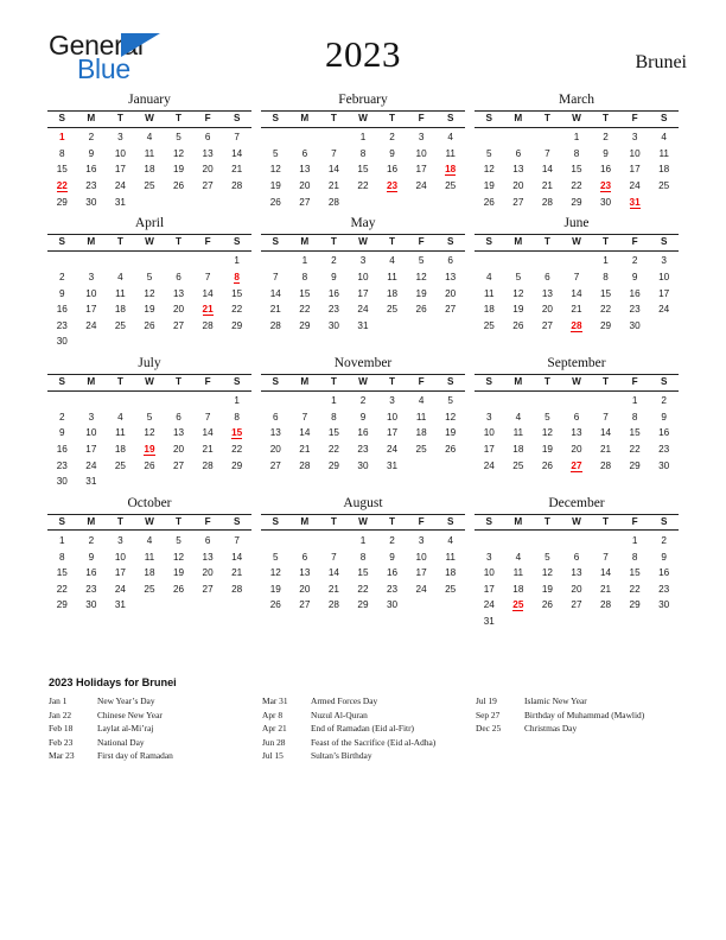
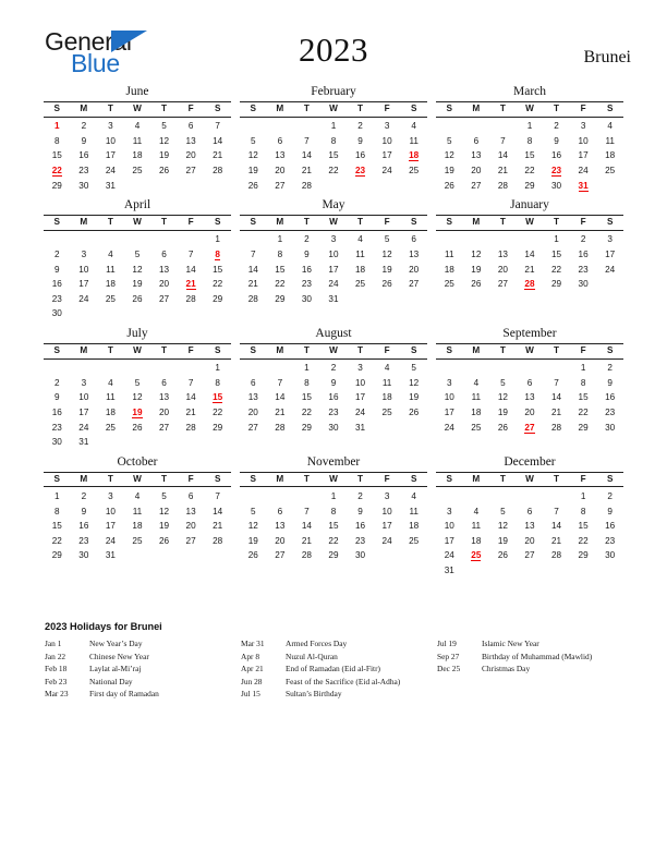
  General
  Blue
  2023
  Brunei
- January
+ June
  S	M	T	W	T	F	S
  1	2	3	4	5	6	7
  8	9	10	11	12	13	14
  15	16	17	18	19	20	21
  22	23	24	25	26	27	28
  29	30	31
  February
  S	M	T	W	T	F	S
  			1	2	3	4
  5	6	7	8	9	10	11
  12	13	14	15	16	17	18
  19	20	21	22	23	24	25
  26	27	28
  March
  S	M	T	W	T	F	S
  			1	2	3	4
  5	6	7	8	9	10	11
  12	13	14	15	16	17	18
  19	20	21	22	23	24	25
  26	27	28	29	30	31
  April
  S	M	T	W	T	F	S
  						1
  2	3	4	5	6	7	8
  9	10	11	12	13	14	15
  16	17	18	19	20	21	22
  23	24	25	26	27	28	29
  30
  May
  S	M	T	W	T	F	S
  	1	2	3	4	5	6
  7	8	9	10	11	12	13
  14	15	16	17	18	19	20
  21	22	23	24	25	26	27
  28	29	30	31
- June
+ January
  S	M	T	W	T	F	S
  				1	2	3
- 4	5	6	7	8	9	10
  11	12	13	14	15	16	17
  18	19	20	21	22	23	24
  25	26	27	28	29	30
  July
  S	M	T	W	T	F	S
  						1
  2	3	4	5	6	7	8
  9	10	11	12	13	14	15
  16	17	18	19	20	21	22
  23	24	25	26	27	28	29
  30	31
- November
+ August
  S	M	T	W	T	F	S
  		1	2	3	4	5
  6	7	8	9	10	11	12
  13	14	15	16	17	18	19
  20	21	22	23	24	25	26
  27	28	29	30	31
  September
  S	M	T	W	T	F	S
  					1	2
  3	4	5	6	7	8	9
  10	11	12	13	14	15	16
  17	18	19	20	21	22	23
  24	25	26	27	28	29	30
  October
  S	M	T	W	T	F	S
  1	2	3	4	5	6	7
  8	9	10	11	12	13	14
  15	16	17	18	19	20	21
  22	23	24	25	26	27	28
  29	30	31
- August
+ November
  S	M	T	W	T	F	S
  			1	2	3	4
  5	6	7	8	9	10	11
  12	13	14	15	16	17	18
  19	20	21	22	23	24	25
  26	27	28	29	30
  December
  S	M	T	W	T	F	S
  					1	2
  3	4	5	6	7	8	9
  10	11	12	13	14	15	16
  17	18	19	20	21	22	23
  24	25	26	27	28	29	30
  31
  2023 Holidays for Brunei
  Jan 1
  New Year’s Day
  Jan 22
  Chinese New Year
  Feb 18
  Laylat al-Mi’raj
  Feb 23
  National Day
  Mar 23
  First day of Ramadan
  Mar 31
  Armed Forces Day
  Apr 8
  Nuzul Al-Quran
  Apr 21
  End of Ramadan (Eid al-Fitr)
  Jun 28
  Feast of the Sacrifice (Eid al-Adha)
  Jul 15
  Sultan’s Birthday
  Jul 19
  Islamic New Year
  Sep 27
  Birthday of Muhammad (Mawlid)
  Dec 25
  Christmas Day
